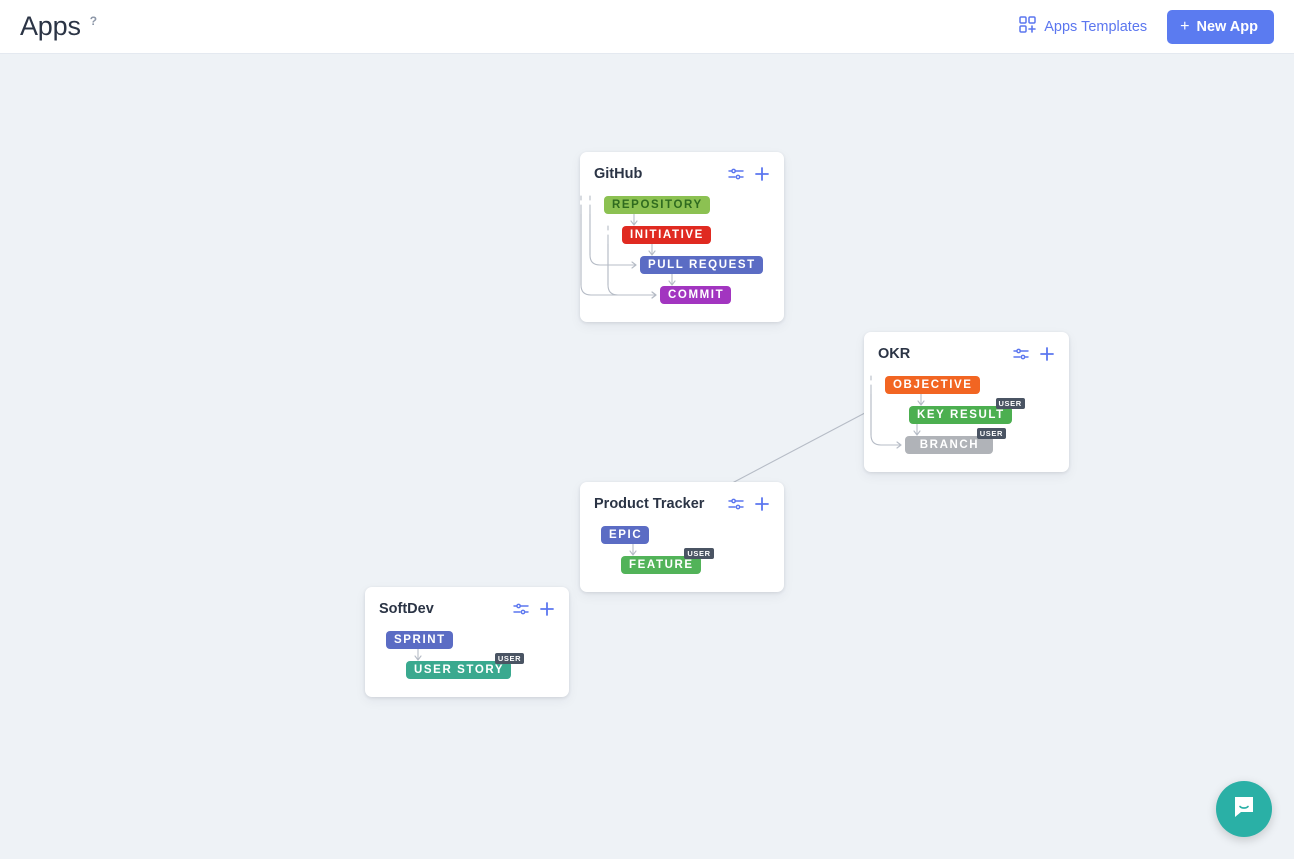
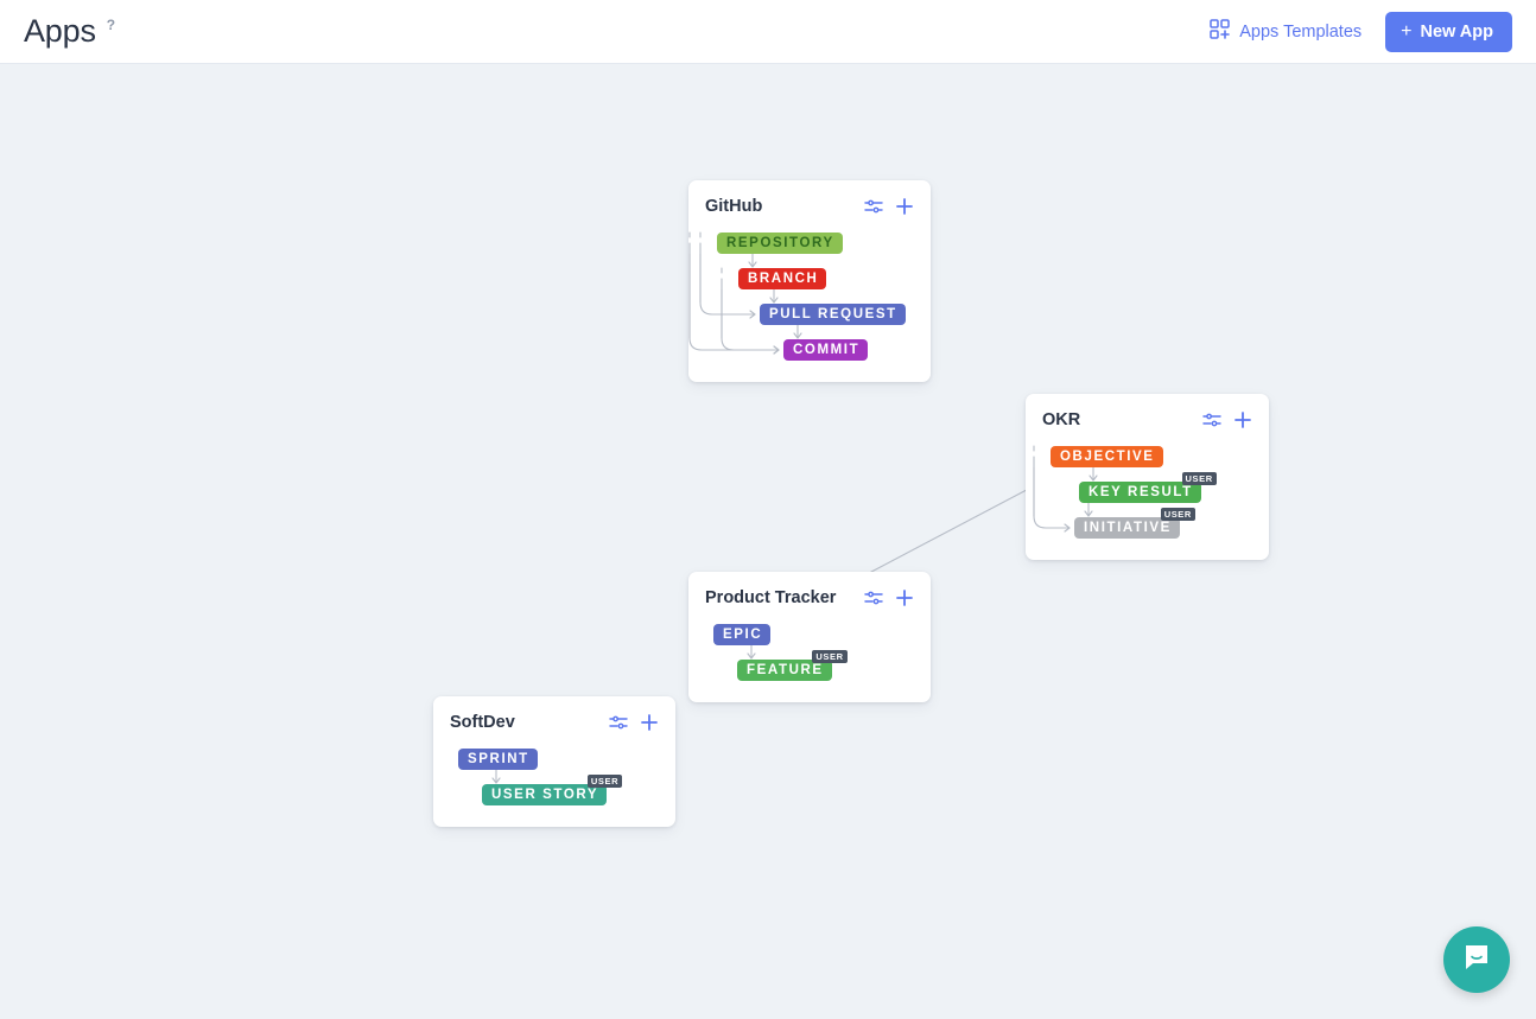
  Apps
  ?
  Apps Templates
  +
  New App
  GitHub
  REPOSITORY
- INITIATIVE
+ BRANCH
  PULL REQUEST
  COMMIT
  OKR
  OBJECTIVE
  KEY RESULT
  USER
- BRANCH
+ INITIATIVE
  USER
  Product Tracker
  EPIC
  FEATURE
  USER
  SoftDev
  SPRINT
  USER STORY
  USER
